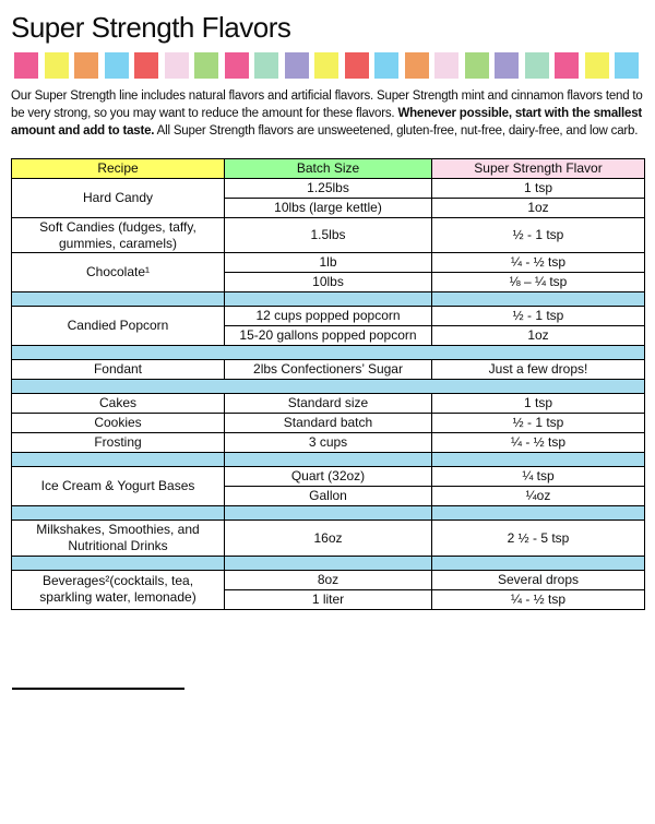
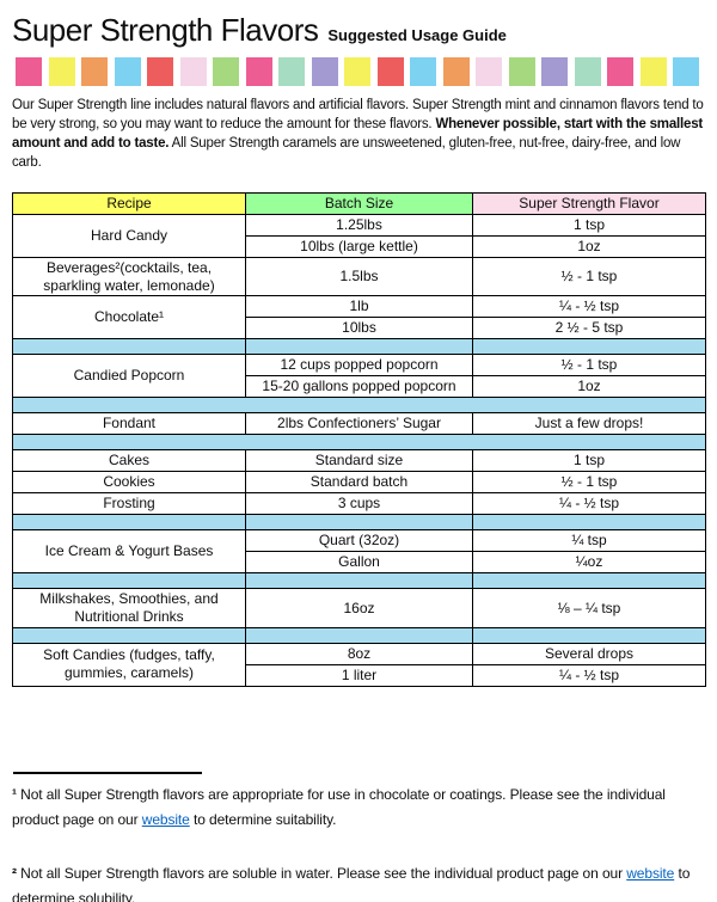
  Super Strength Flavors
+ Suggested Usage Guide
- Our Super Strength line includes natural flavors and artificial flavors. Super Strength mint and cinnamon flavors tend to be very strong, so you may want to reduce the amount for these flavors. Whenever possible, start with the smallest amount and add to taste. All Super Strength flavors are unsweetened, gluten-free, nut-free, dairy-free, and low carb.
+ Our Super Strength line includes natural flavors and artificial flavors. Super Strength mint and cinnamon flavors tend to be very strong, so you may want to reduce the amount for these flavors. Whenever possible, start with the smallest amount and add to taste. All Super Strength caramels are unsweetened, gluten-free, nut-free, dairy-free, and low carb.
  Recipe	Batch Size	Super Strength Flavor
  Hard Candy	1.25lbs	1 tsp
  10lbs (large kettle)	1oz
- Soft Candies (fudges, taffy, gummies, caramels)	1.5lbs	½ - 1 tsp
+ Beverages²(cocktails, tea, sparkling water, lemonade)	1.5lbs	½ - 1 tsp
  Chocolate¹	1lb	¼ - ½ tsp
- 10lbs	⅛ – ¼ tsp
+ 10lbs	2 ½ - 5 tsp
  Candied Popcorn	12 cups popped popcorn	½ - 1 tsp
  15-20 gallons popped popcorn	1oz
  Fondant	2lbs Confectioners’ Sugar	Just a few drops!
  Cakes	Standard size	1 tsp
  Cookies	Standard batch	½ - 1 tsp
  Frosting	3 cups	¼ - ½ tsp
  Ice Cream & Yogurt Bases	Quart (32oz)	¼ tsp
  Gallon	¼oz
- Milkshakes, Smoothies, and Nutritional Drinks	16oz	2 ½ - 5 tsp
+ Milkshakes, Smoothies, and Nutritional Drinks	16oz	⅛ – ¼ tsp
- Beverages²(cocktails, tea, sparkling water, lemonade)	8oz	Several drops
+ Soft Candies (fudges, taffy, gummies, caramels)	8oz	Several drops
  1 liter	¼ - ½ tsp
+ ¹ Not all Super Strength flavors are appropriate for use in chocolate or coatings. Please see the individual product page on our website to determine suitability.
+ ² Not all Super Strength flavors are soluble in water. Please see the individual product page on our website to determine solubility.
